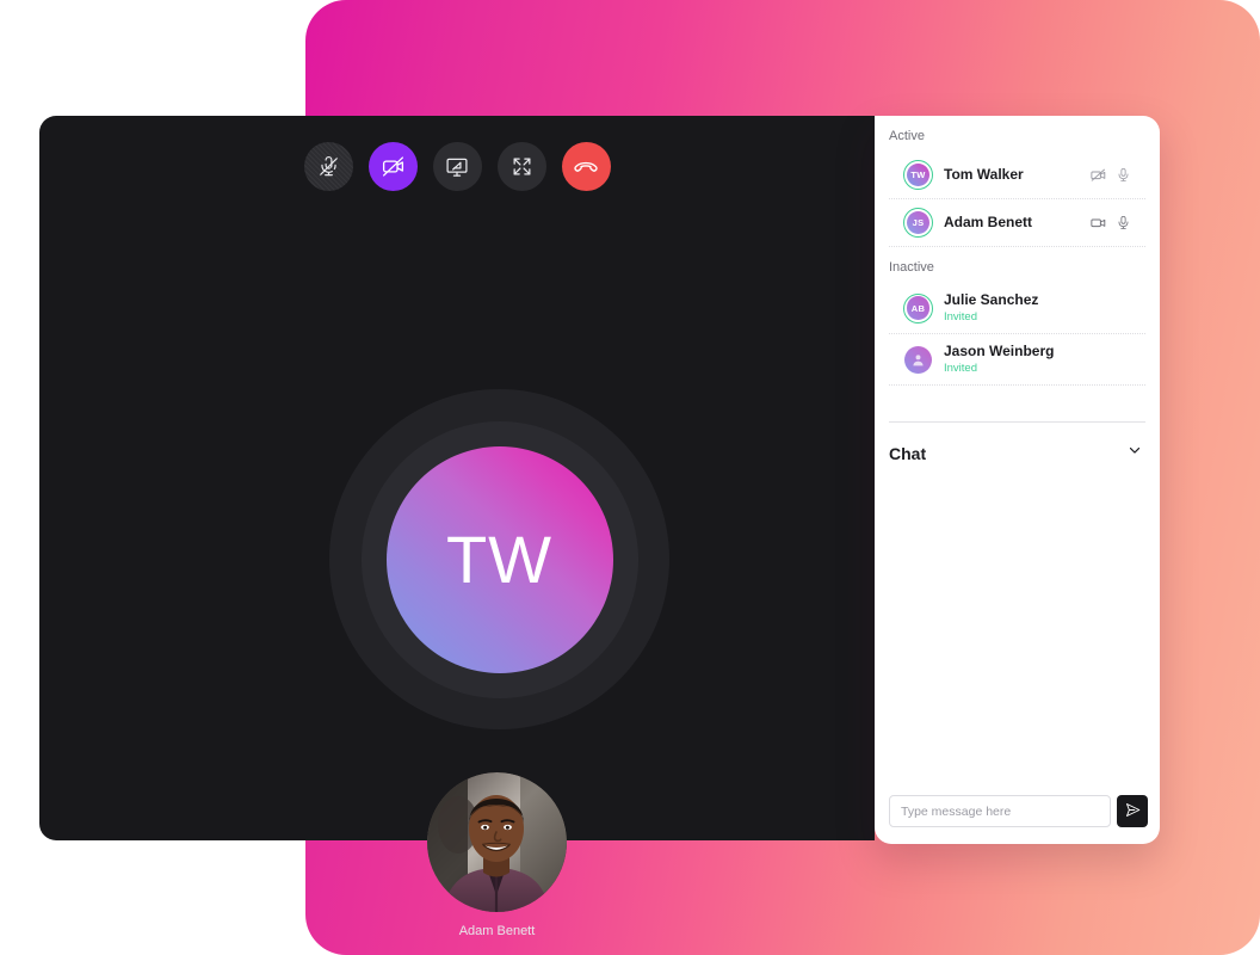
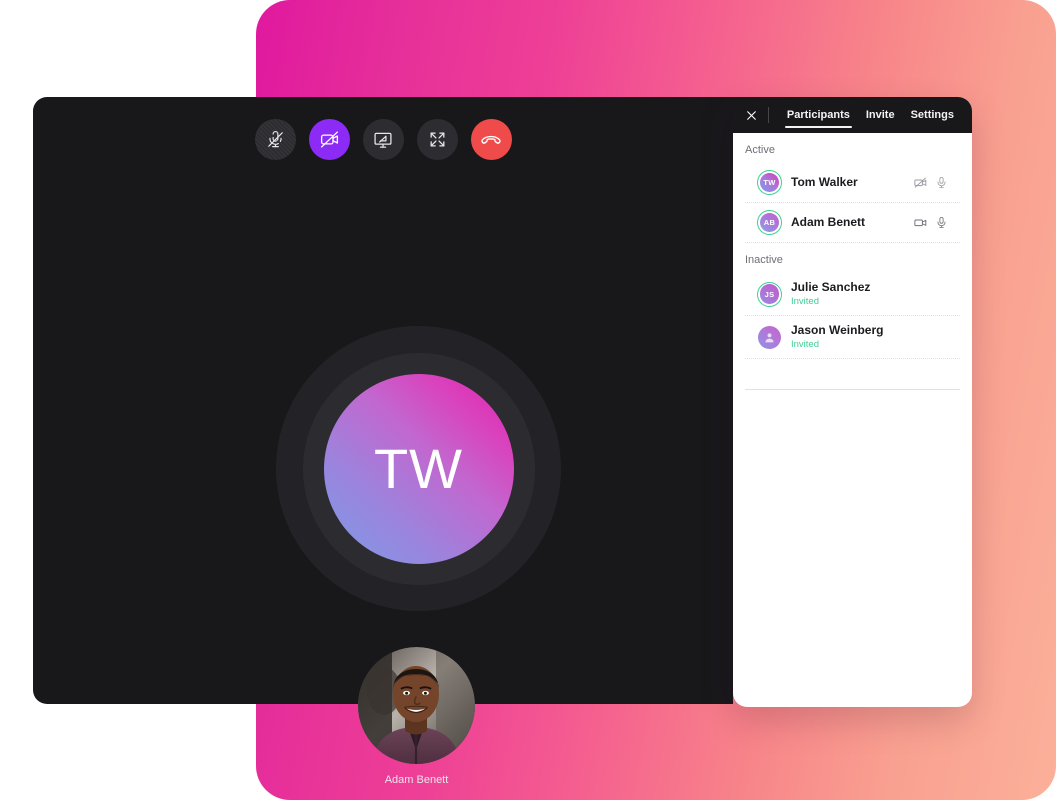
  TW
  Adam Benett
+ Participants
+ Invite
+ Settings
  Active
  TW
  Tom Walker
- JS
+ AB
  Adam Benett
  Inactive
- AB
+ JS
  Julie Sanchez
  Invited
  Jason Weinberg
  Invited
- Chat
- Type message here
